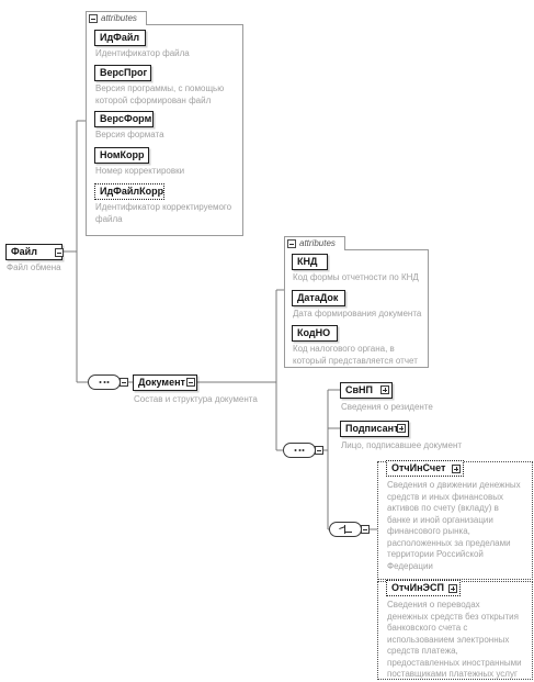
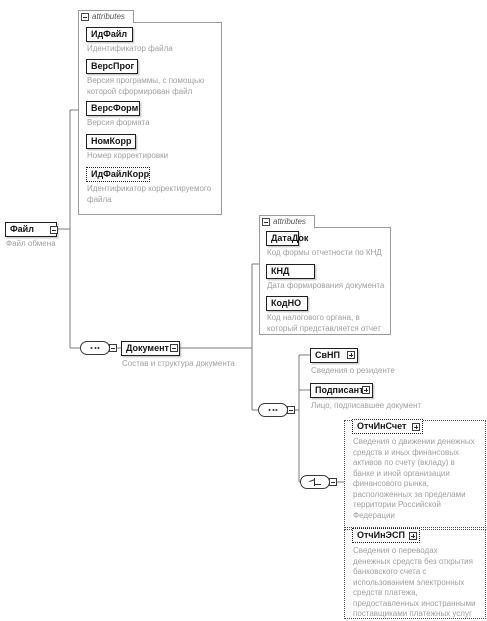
  Файл
  Файл обмена
  attributes
  ИдФайл
  Идентификатор файла
  ВерсПрог
  Версия программы, с помощью
  которой сформирован файл
  ВерсФорм
  Версия формата
  НомКорр
  Номер корректировки
  ИдФайлКорр
  Идентификатор корректируемого
  файла
  Документ
  Состав и структура документа
  attributes
- КНД
+ ДатаДок
  Код формы отчетности по КНД
- ДатаДок
+ КНД
  Дата формирования документа
  КодНО
  Код налогового органа, в
  который представляется отчет
  СвНП
  Сведения о резиденте
  Подписан
  Лицо, подписавшее документ
  ОтчИнСчет
  Сведения о движении денежных
  средств и иных финансовых
  активов по счету (вкладу) в
  банке и иной организации
  финансового рынка,
  расположенных за пределами
  территории Российской
  Федерации
  ОтчИнЭСП
  Сведения о переводах
  денежных средств без открытия
  банковского счета с
  использованием электронных
  средств платежа,
  предоставленных иностранными
  поставщиками платежных услуг
